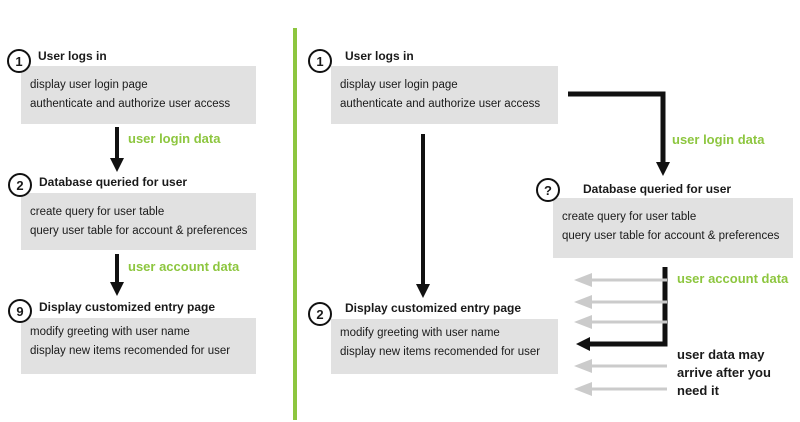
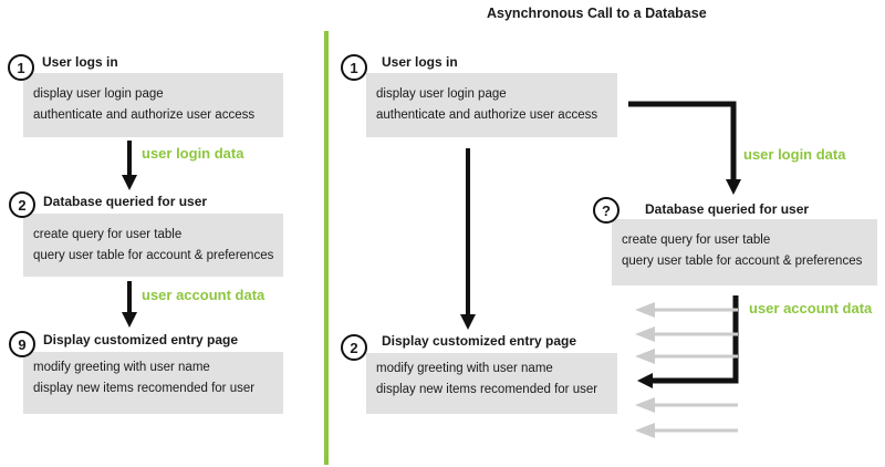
  1
  User logs in
  display user login page
  authenticate and authorize user access
  user login data
  2
  Database queried for user
  create query for user table
  query user table for account & preferences
  user account data
  9
  Display customized entry page
  modify greeting with user name
  display new items recomended for user
+ Asynchronous Call to a Database
  1
  User logs in
  display user login page
  authenticate and authorize user access
  user login data
  ?
  Database queried for user
  create query for user table
  query user table for account & preferences
  user account data
  2
  Display customized entry page
  modify greeting with user name
  display new items recomended for user
- user data may
- arrive after you
- need it
